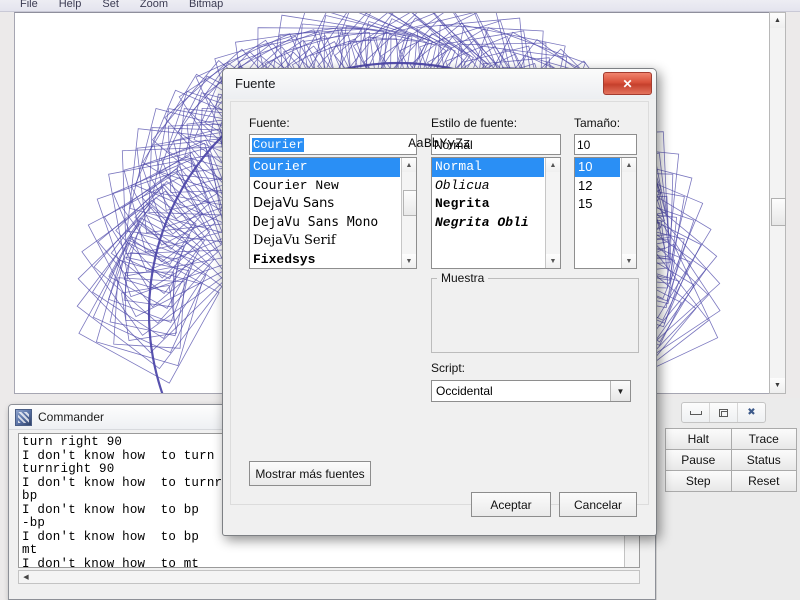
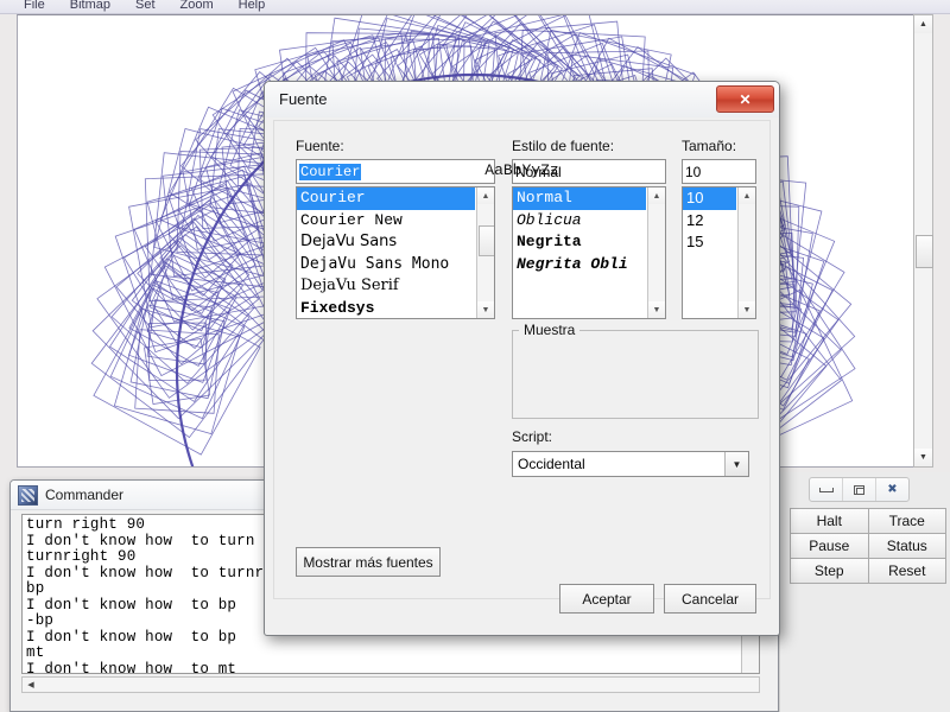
  File
- Help
+ Bitmap
  Set
  Zoom
- Bitmap
+ Help
  Commander
  turn right 90
  I don't know how to turn
  turnright 90
  I don't know how to turnr
  bp
  I don't know how to bp
  -bp
  I don't know how to bp
  mt
  I don't know how to mt
  ✖
  Halt
  Trace
  Pause
  Status
  Step
  Reset
  Fuente
  ✕
  Fuente:
  Courier
  Courier
  Courier New
  DejaVu Sans
  DejaVu Sans Mono
  DejaVu Serif
  Fixedsys
  Estilo de fuente:
  Normal
  Normal
  Oblicua
  Negrita
  Negrita Obli
  Tamaño:
  10
  10
  12
  15
  Muestra
  AaBbYyZz
  Script:
  Occidental
  ▼
  Mostrar más fuentes
  Aceptar
  Cancelar
